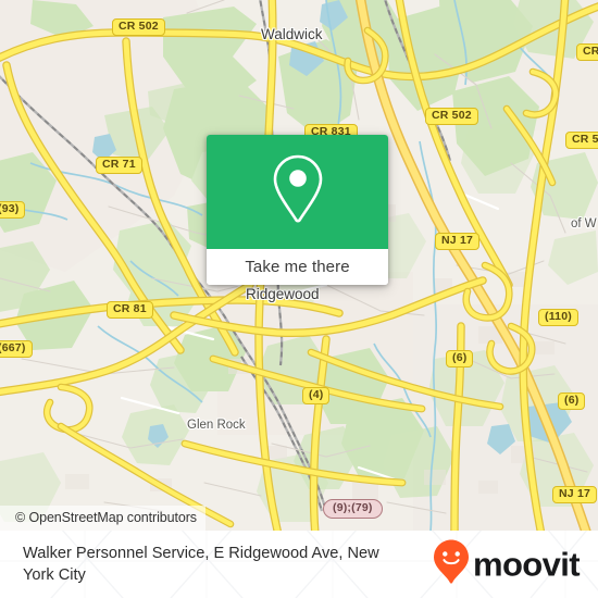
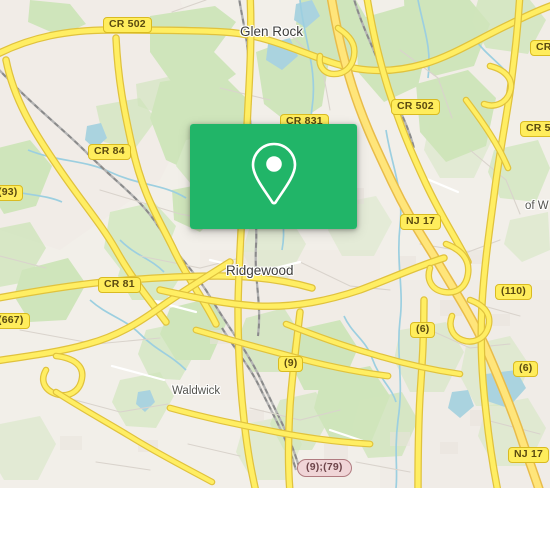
- Waldwick
+ Glen Rock
  Ridgewood
- Glen Rock
+ Waldwick
  of W
  CR 502
  CR 502
  CR 831
- CR 71
+ CR 84
  CR
  CR 5
  93)
  CR 81
  667)
  NJ 17
  (110)
  (6)
  (6)
- (4)
+ (9)
  NJ 17
  (9);(79)
- Take me there
- © OpenStreetMap contributors
- Walker Personnel Service, E Ridgewood Ave, New York City
- moovit
